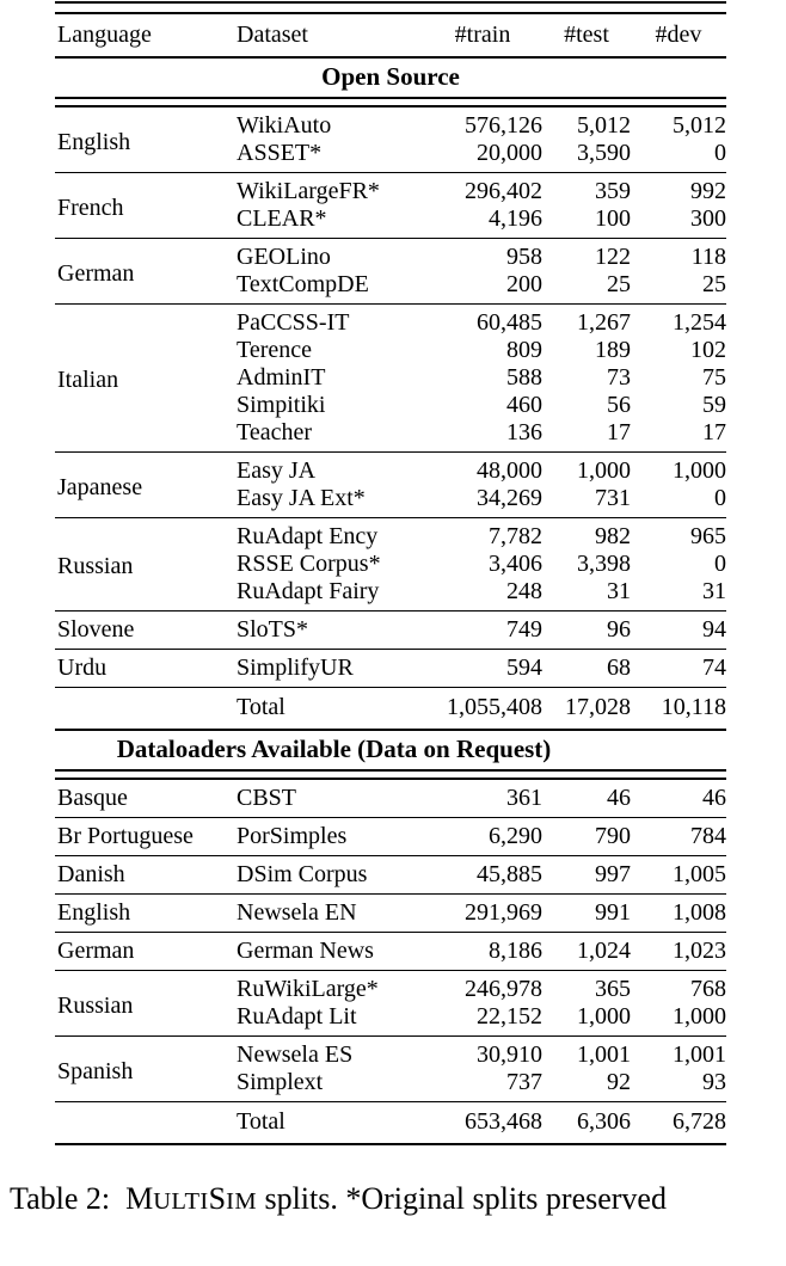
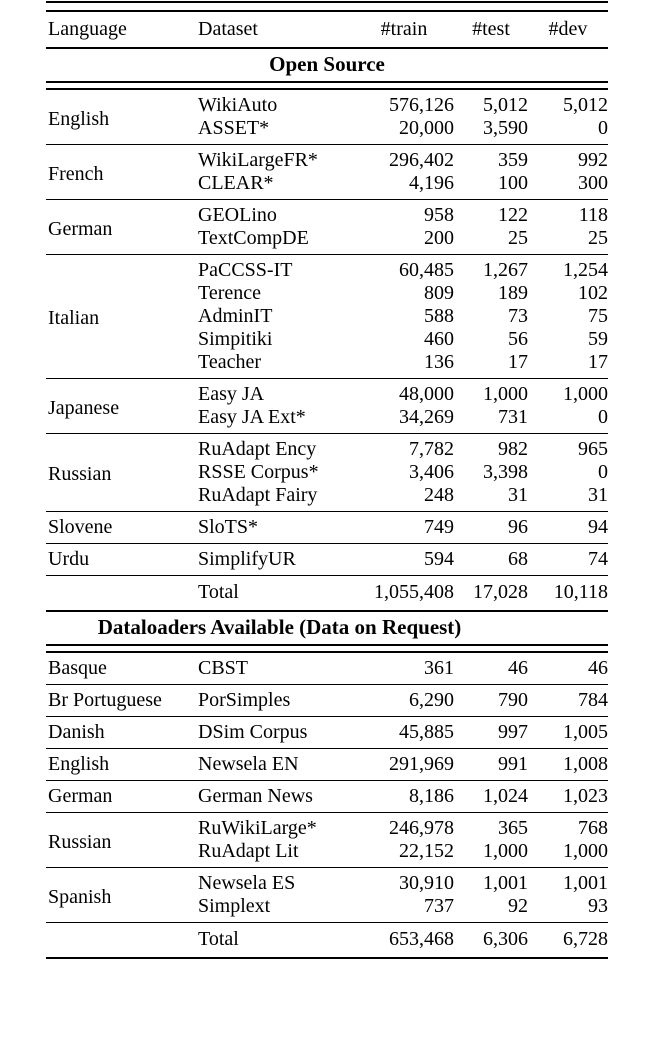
  Language	Dataset	#train	#test	#dev
  Open Source
  English	WikiAuto	576,126	5,012	5,012
  ASSET*	20,000	3,590	0
  French	WikiLargeFR*	296,402	359	992
  CLEAR*	4,196	100	300
  German	GEOLino	958	122	118
  TextCompDE	200	25	25
  Italian	PaCCSS-IT	60,485	1,267	1,254
  Terence	809	189	102
  AdminIT	588	73	75
  Simpitiki	460	56	59
  Teacher	136	17	17
  Japanese	Easy JA	48,000	1,000	1,000
  Easy JA Ext*	34,269	731	0
  Russian	RuAdapt Ency	7,782	982	965
  RSSE Corpus*	3,406	3,398	0
  RuAdapt Fairy	248	31	31
  Slovene	SloTS*	749	96	94
  Urdu	SimplifyUR	594	68	74
  	Total	1,055,408	17,028	10,118
  Dataloaders Available (Data on Request)
  Basque	CBST	361	46	46
  Br Portuguese	PorSimples	6,290	790	784
  Danish	DSim Corpus	45,885	997	1,005
  English	Newsela EN	291,969	991	1,008
  German	German News	8,186	1,024	1,023
  Russian	RuWikiLarge*	246,978	365	768
  RuAdapt Lit	22,152	1,000	1,000
  Spanish	Newsela ES	30,910	1,001	1,001
  Simplext	737	92	93
  	Total	653,468	6,306	6,728
- Table 2: MULTISIM splits. *Original splits preserved
